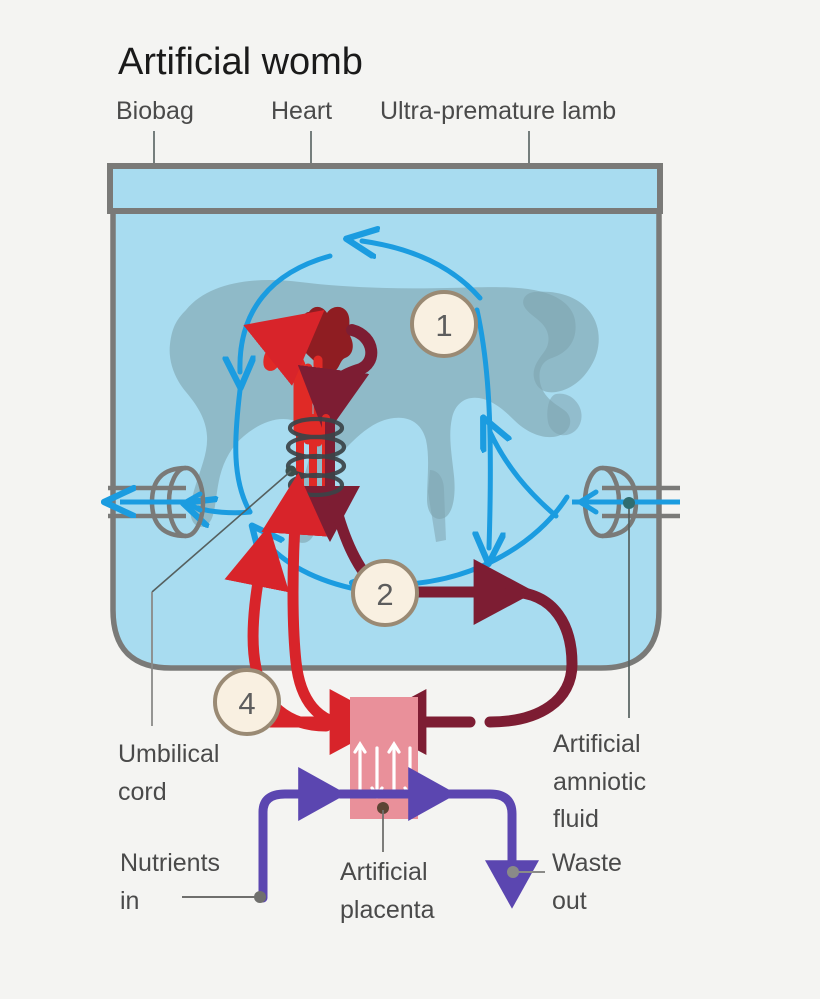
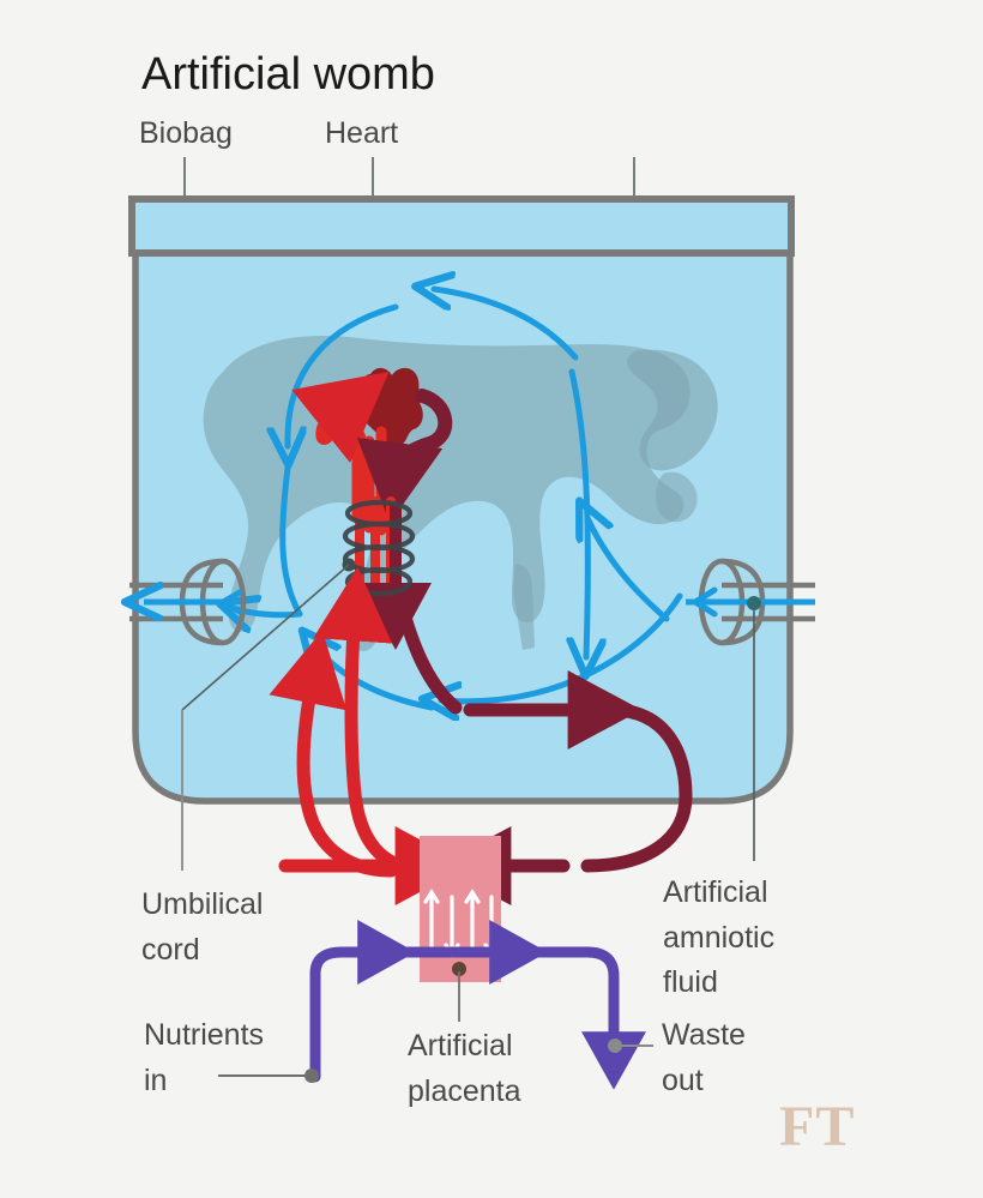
  Artificial womb
  Biobag
  Heart
- Ultra-premature lamb
- 1
- 2
- 4
  Umbilical
  cord
  Artificial
  amniotic
  fluid
  Nutrients
  in
  Artificial
  placenta
  Waste
  out
+ FT
